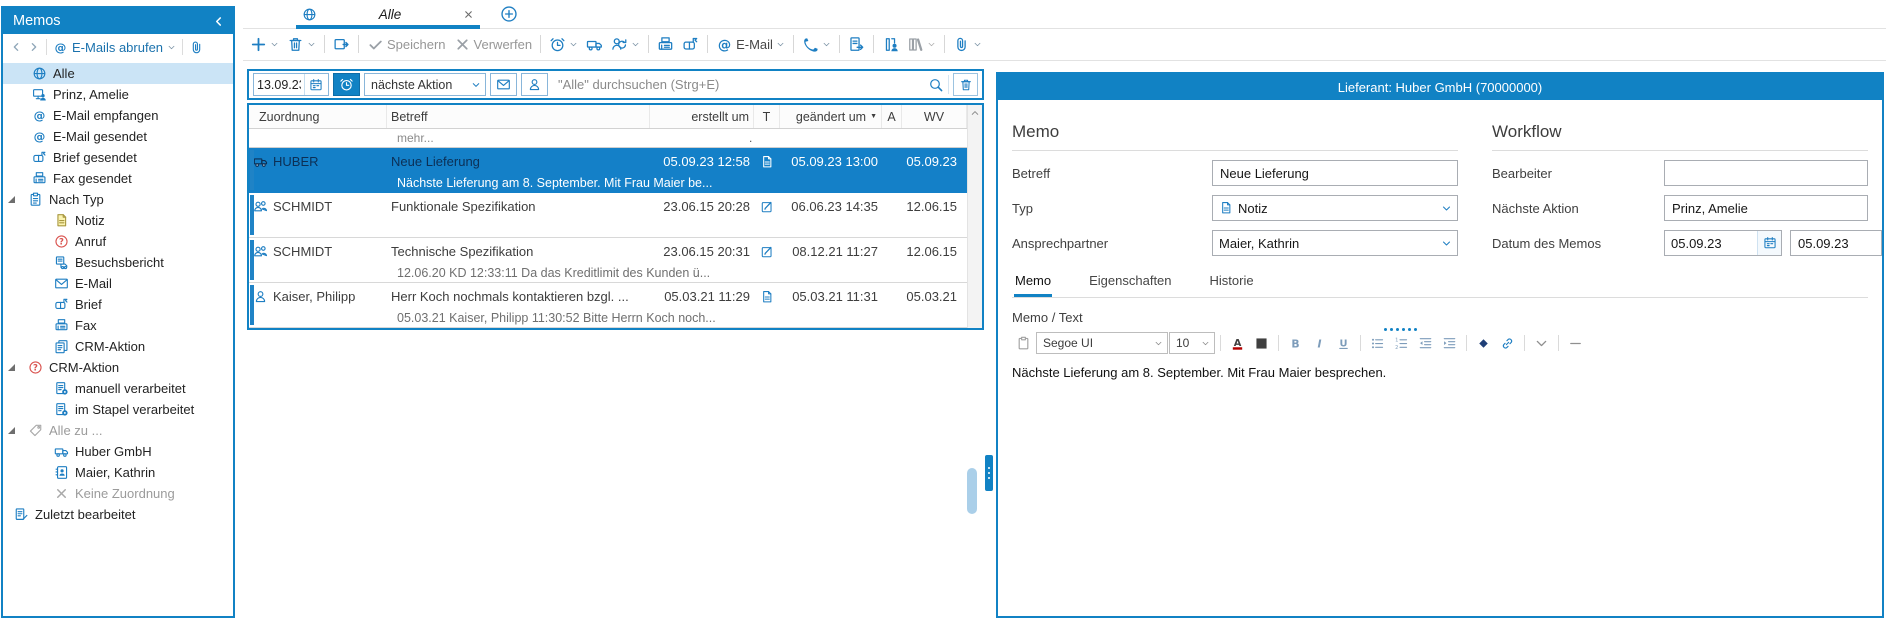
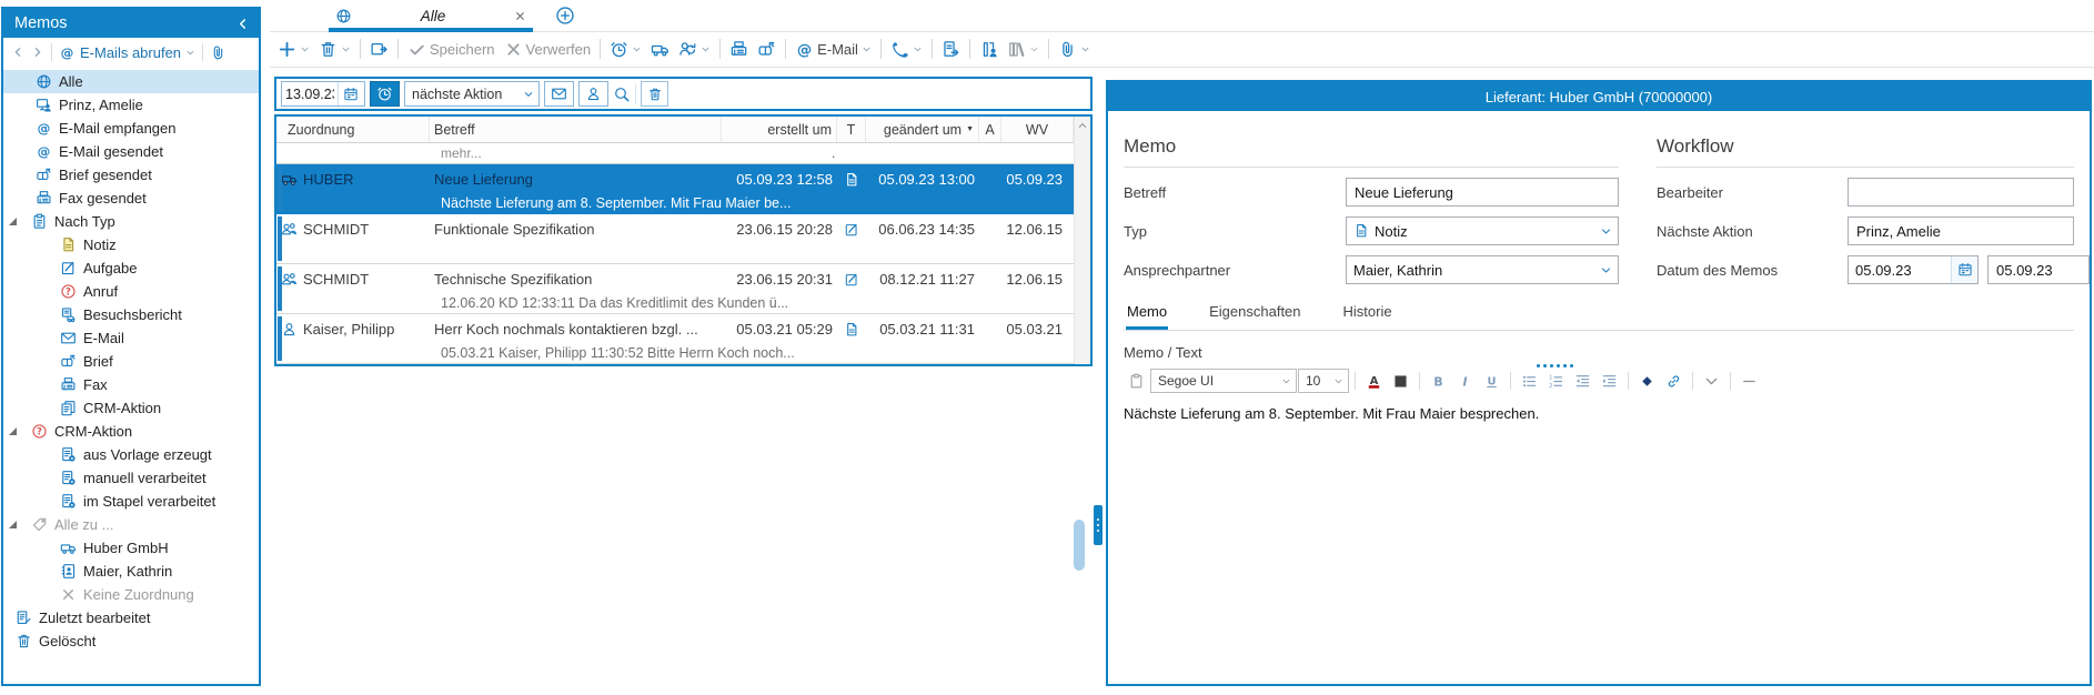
  Memos
  @
  E-Mails abrufen
  Alle
  Prinz, Amelie
  @
  E-Mail empfangen
  @
  E-Mail gesendet
  Brief gesendet
  Fax gesendet
  Nach Typ
  Notiz
+ Aufgabe
  ?
  Anruf
  Besuchsbericht
  E-Mail
  Brief
  Fax
  CRM-Aktion
  ?
  CRM-Aktion
+ aus Vorlage erzeugt
  manuell verarbeitet
  im Stapel verarbeitet
  Alle zu ...
  Huber GmbH
  Maier, Kathrin
  Keine Zuordnung
  Zuletzt bearbeitet
+ Gelöscht
  Alle
  Speichern
  Verwerfen
  @
  E-Mail
  13.09.2
  nächste Aktion
- "Alle" durchsuchen (Strg+E)
  Zuordnung
  Betreff
  erstellt um
  T
  geändert um
  A
  WV
  mehr...
  .
  HUBER
  Neue Lieferung
  05.09.23 12:58
  05.09.23 13:00
  05.09.23
  Nächste Lieferung am 8. September. Mit Frau Maier be...
  SCHMIDT
  Funktionale Spezifikation
  23.06.15 20:28
  06.06.23 14:35
  12.06.15
  SCHMIDT
  Technische Spezifikation
  23.06.15 20:31
  08.12.21 11:27
  12.06.15
  12.06.20 KD 12:33:11 Da das Kreditlimit des Kunden ü...
  Kaiser, Philipp
  Herr Koch nochmals kontaktieren bzgl. ...
- 05.03.21 11:29
+ 05.03.21 05:29
  05.03.21 11:31
  05.03.21
  05.03.21 Kaiser, Philipp 11:30:52 Bitte Herrn Koch noch...
  Lieferant: Huber GmbH (70000000)
  Memo
  Betreff
  Neue Lieferung
  Typ
  Notiz
  Ansprechpartner
  Maier, Kathrin
  Workflow
  Bearbeiter
  Nächste Aktion
  Prinz, Amelie
  Datum des Memos
  05.09.23
  05.09.23
  Memo
  Eigenschaften
  Historie
  Memo / Text
  Segoe UI
  10
  A
  B
  I
  U
  Nächste Lieferung am 8. September. Mit Frau Maier besprechen.
